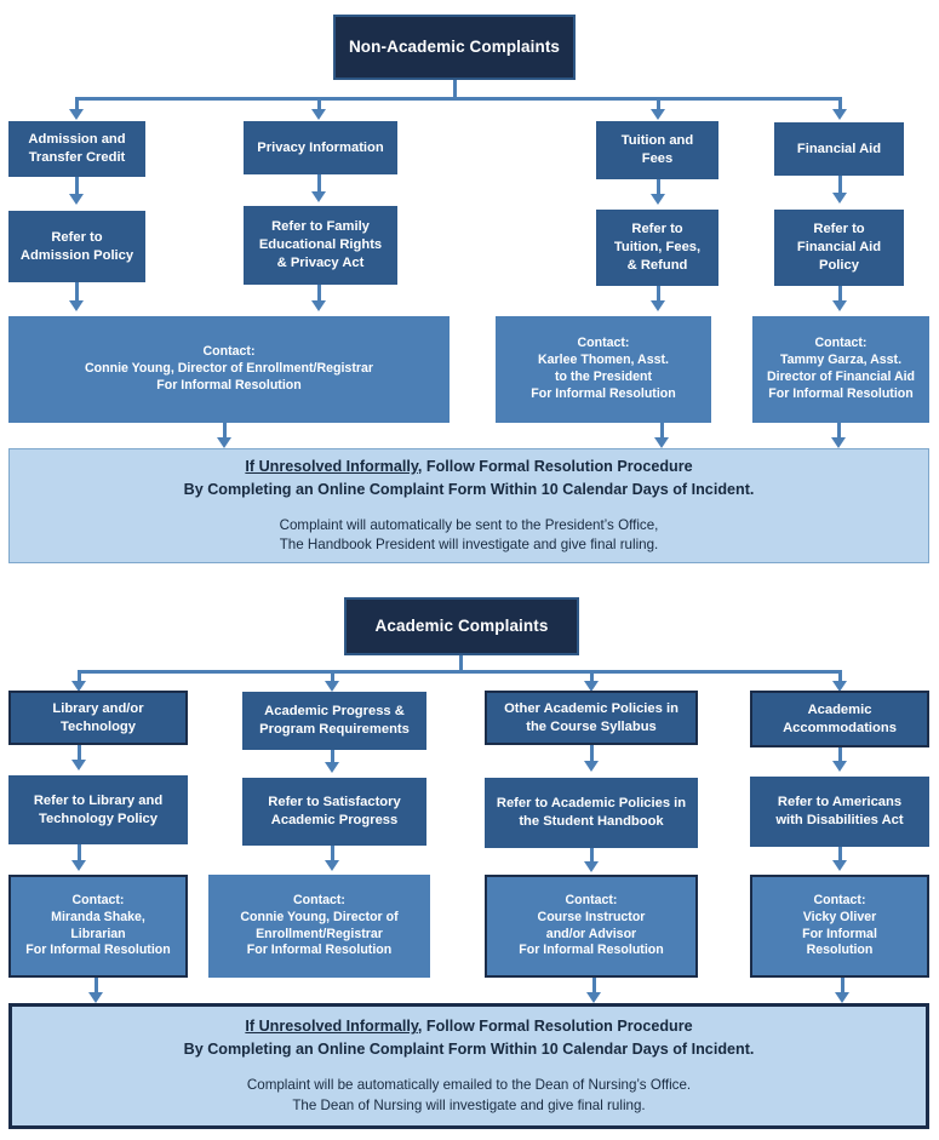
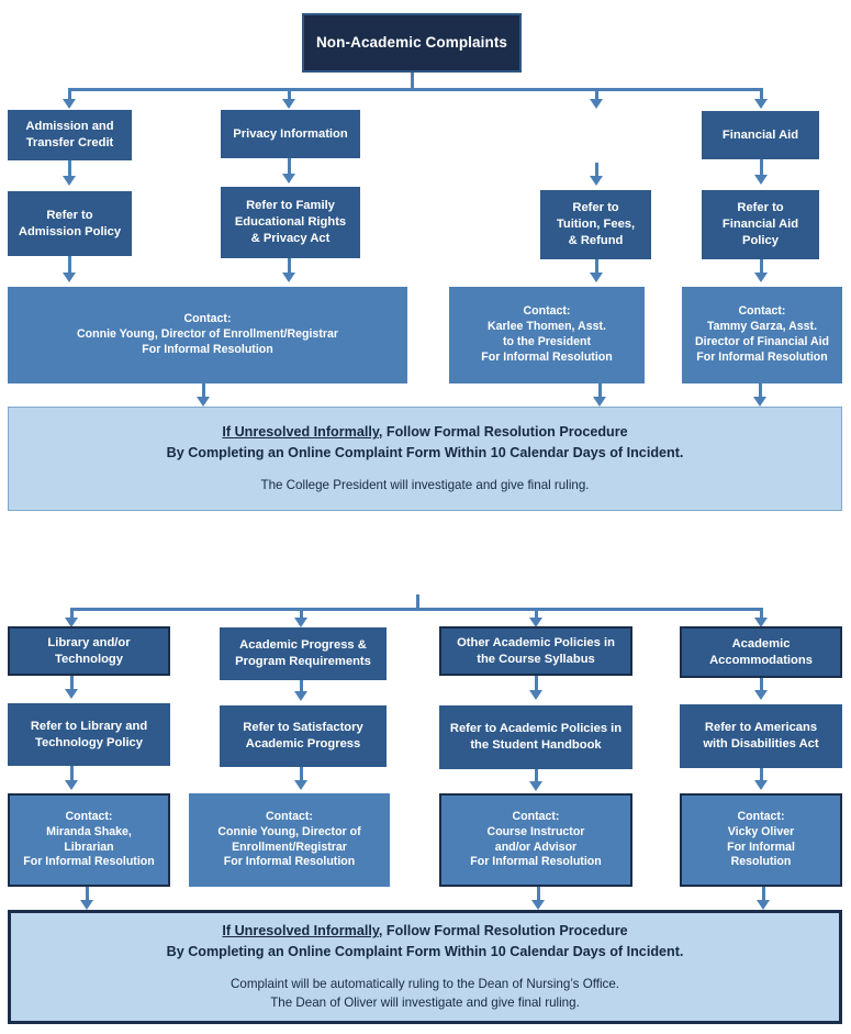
  Non-Academic Complaints
  Admission and
  Transfer Credit
  Privacy Information
- Tuition and
- Fees
  Financial Aid
  Refer to
  Admission Policy
  Refer to Family
  Educational Rights
  & Privacy Act
  Refer to
  Tuition, Fees,
  & Refund
  Refer to
  Financial Aid
  Policy
  Contact:
  Connie Young, Director of Enrollment/Registrar
  For Informal Resolution
  Contact:
  Karlee Thomen, Asst.
  to the President
  For Informal Resolution
  Contact:
  Tammy Garza, Asst.
  Director of Financial Aid
  For Informal Resolution
  If Unresolved Informally, Follow Formal Resolution Procedure
  By Completing an Online Complaint Form Within 10 Calendar Days of Incident.
- Complaint will automatically be sent to the President’s Office,
- The Handbook President will investigate and give final ruling.
+ The College President will investigate and give final ruling.
- Academic Complaints
  Library and/or
  Technology
  Academic Progress &
  Program Requirements
  Other Academic Policies in
  the Course Syllabus
  Academic
  Accommodations
  Refer to Library and
  Technology Policy
  Refer to Satisfactory
  Academic Progress
  Refer to Academic Policies in
  the Student Handbook
  Refer to Americans
  with Disabilities Act
  Contact:
  Miranda Shake,
  Librarian
  For Informal Resolution
  Contact:
  Connie Young, Director of
  Enrollment/Registrar
  For Informal Resolution
  Contact:
  Course Instructor
  and/or Advisor
  For Informal Resolution
  Contact:
  Vicky Oliver
  For Informal
  Resolution
  If Unresolved Informally, Follow Formal Resolution Procedure
  By Completing an Online Complaint Form Within 10 Calendar Days of Incident.
- Complaint will be automatically emailed to the Dean of Nursing’s Office.
+ Complaint will be automatically ruling to the Dean of Nursing’s Office.
- The Dean of Nursing will investigate and give final ruling.
+ The Dean of Oliver will investigate and give final ruling.
